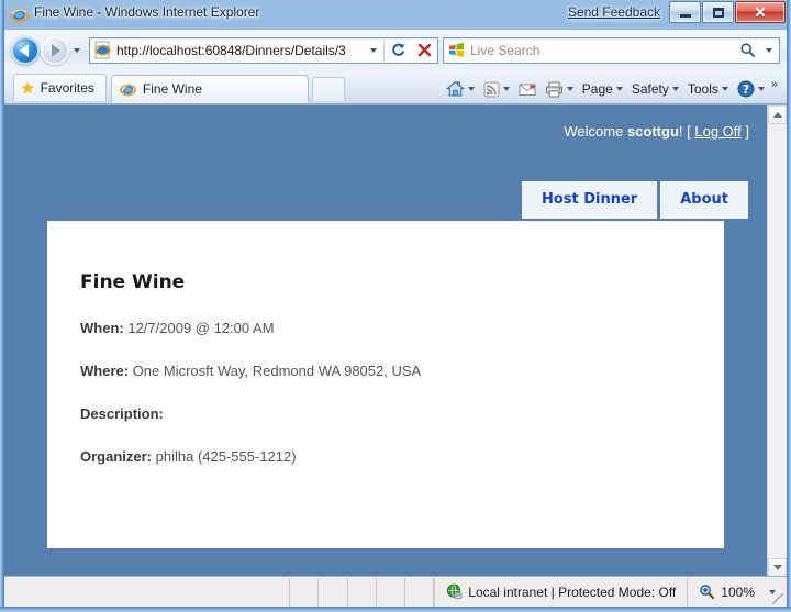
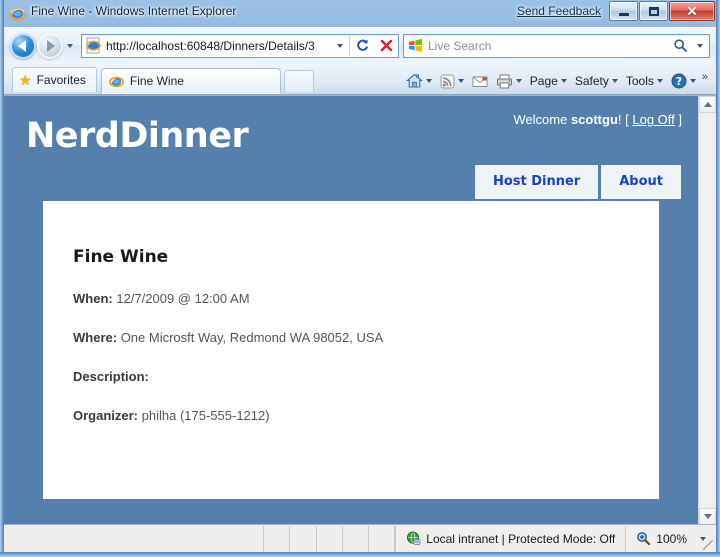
  Fine Wine - Windows Internet Explorer
  Send Feedback
  ✕
  http://localhost:60848/Dinners/Details/3
  Live Search
  ★
  Favorites
  Fine Wine
  Page
  Safety
  Tools
  ?
  »
  Welcome scottgu! [ Log Off ]
+ NerdDinner
  Host Dinner
  About
  Fine Wine
  When: 12/7/2009 @ 12:00 AM
  Where: One Microsft Way, Redmond WA 98052, USA
  Description:
- Organizer: philha (425-555-1212)
+ Organizer: philha (175-555-1212)
  Local intranet | Protected Mode: Off
  100%
